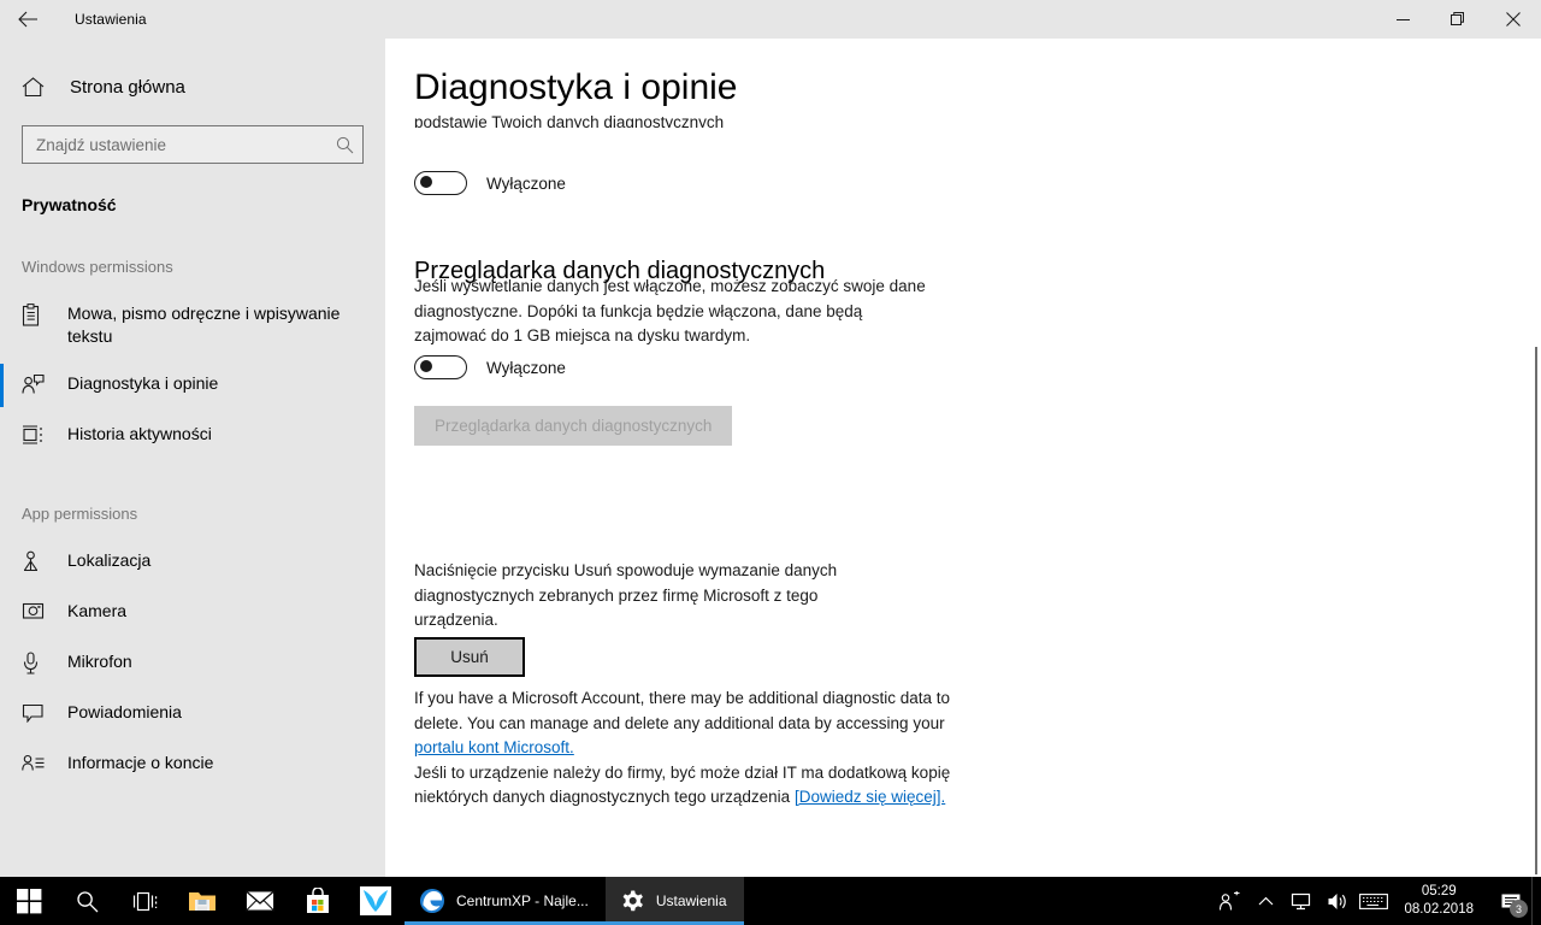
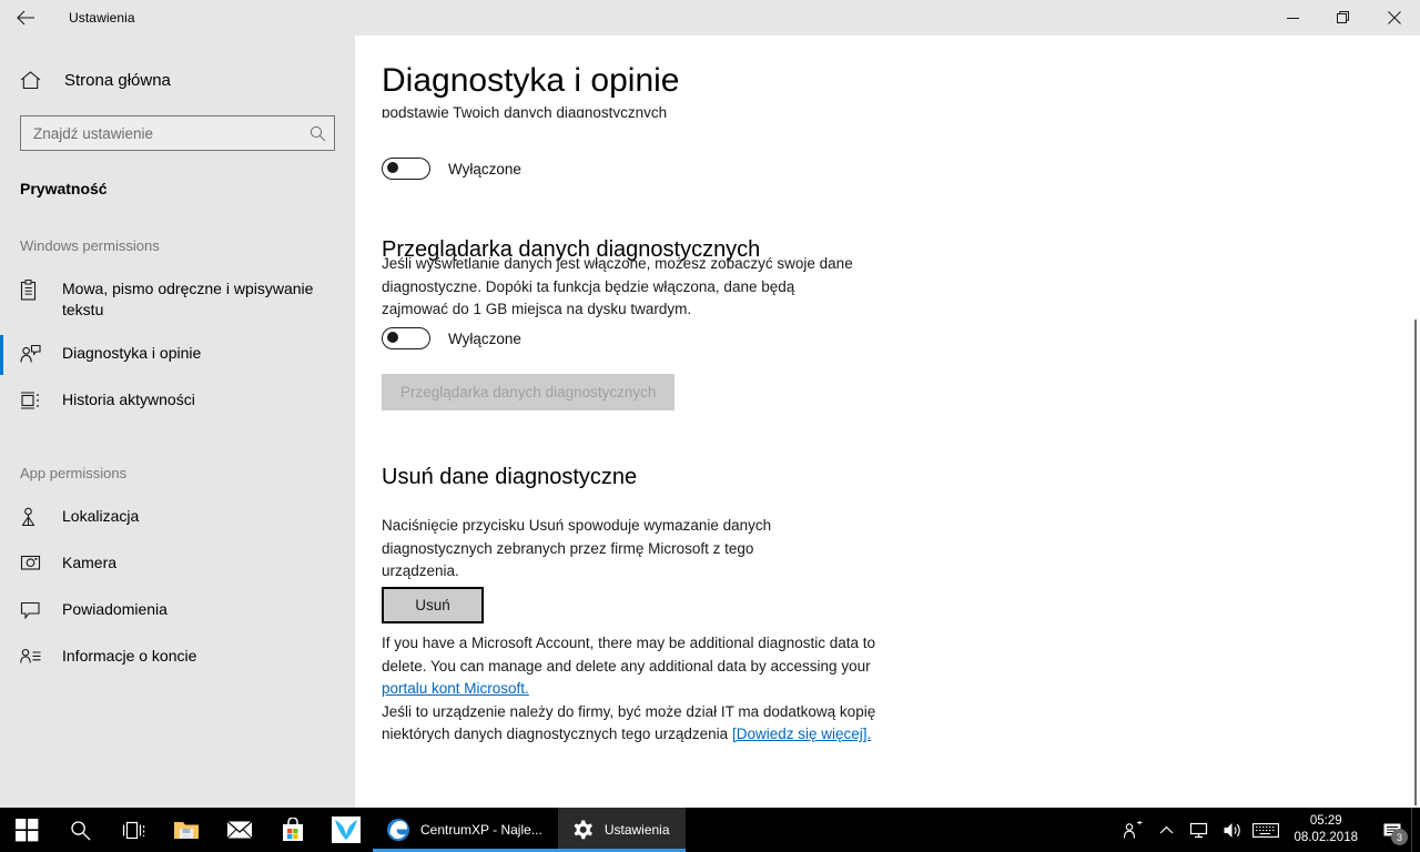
  Ustawienia
  Strona główna
  Znajdź ustawienie
  Prywatność
  Windows permissions
  Mowa, pismo odręczne i wpisywanie tekstu
  Diagnostyka i opinie
  Historia aktywności
  App permissions
  Lokalizacja
  Kamera
- Mikrofon
  Powiadomienia
  Informacje o koncie
  podstawie Twoich danych diagnostycznych
  Wyłączone
  Przeglądarka danych diagnostycznych
  Jeśli wyświetlanie danych jest włączone, możesz zobaczyć swoje dane diagnostyczne. Dopóki ta funkcja będzie włączona, dane będą zajmować do 1 GB miejsca na dysku twardym.
  Wyłączone
  Przeglądarka danych diagnostycznych
+ Usuń dane diagnostyczne
  Naciśnięcie przycisku Usuń spowoduje wymazanie danych diagnostycznych zebranych przez firmę Microsoft z tego urządzenia.
  Usuń
  If you have a Microsoft Account, there may be additional diagnostic data to delete. You can manage and delete any additional data by accessing your portalu kont Microsoft.
  Jeśli to urządzenie należy do firmy, być może dział IT ma dodatkową kopię niektórych danych diagnostycznych tego urządzenia [Dowiedz się więcej].
  Diagnostyka i opinie
  CentrumXP - Najle...
  Ustawienia
  05:29
  08.02.2018
  3
